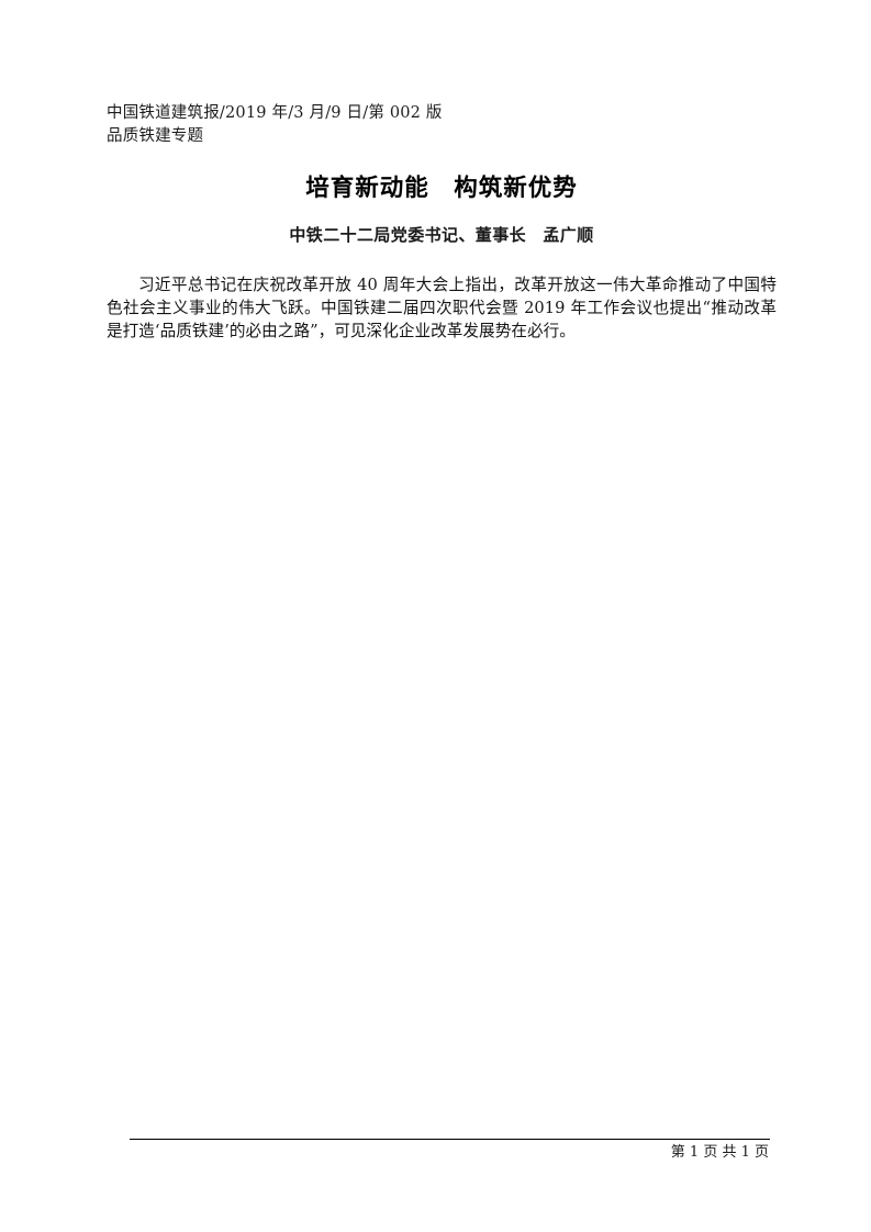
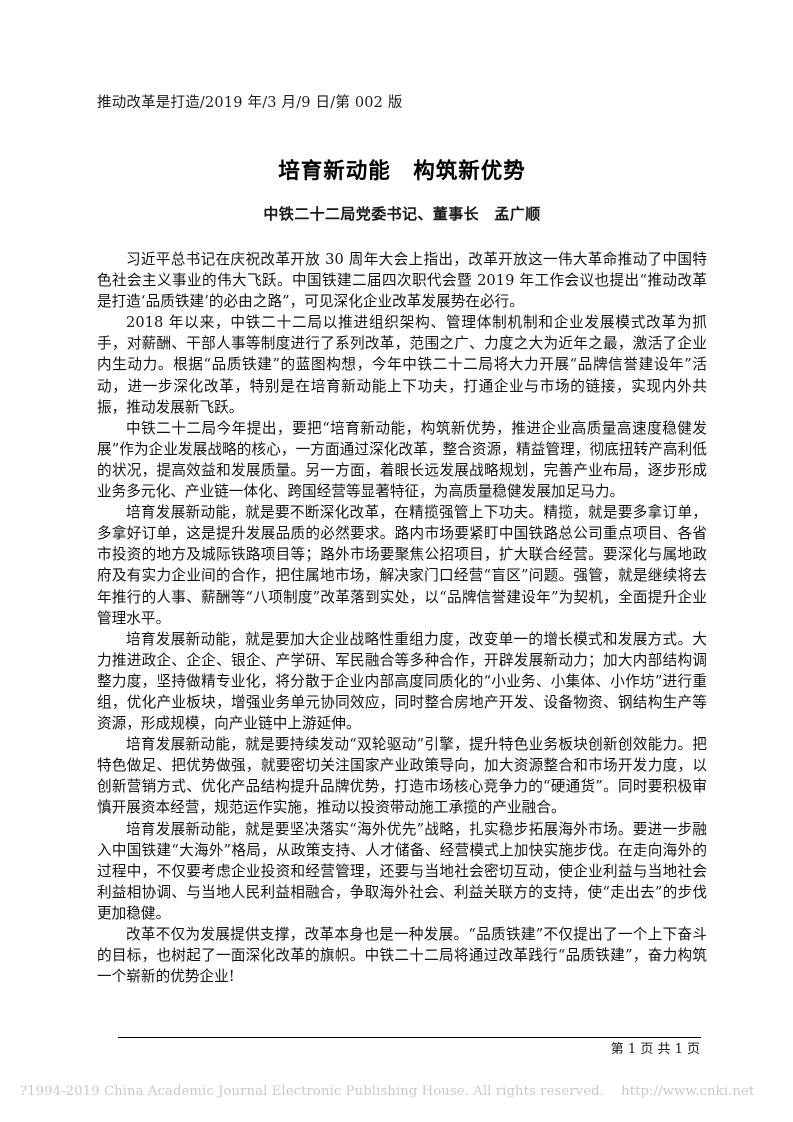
- 中国铁道建筑报/2019 年/3 月/9 日/第 002 版
+ 推动改革是打造/2019 年/3 月/9 日/第 002 版
- 品质铁建专题
  培育新动能 构筑新优势
  中铁二十二局党委书记、董事长 孟广顺
- 习近平总书记在庆祝改革开放 40 周年大会上指出，改革开放这一伟大革命推动了中国特色社会主义事业的伟大飞跃。中国铁建二届四次职代会暨 2019 年工作会议也提出“推动改革是打造‘品质铁建’的必由之路”，可见深化企业改革发展势在必行。
+ 习近平总书记在庆祝改革开放 30 周年大会上指出，改革开放这一伟大革命推动了中国特色社会主义事业的伟大飞跃。中国铁建二届四次职代会暨 2019 年工作会议也提出“推动改革是打造‘品质铁建’的必由之路”，可见深化企业改革发展势在必行。
+ 2018 年以来，中铁二十二局以推进组织架构、管理体制机制和企业发展模式改革为抓手，对薪酬、干部人事等制度进行了系列改革，范围之广、力度之大为近年之最，激活了企业内生动力。根据“品质铁建”的蓝图构想，今年中铁二十二局将大力开展“品牌信誉建设年”活动，进一步深化改革，特别是在培育新动能上下功夫，打通企业与市场的链接，实现内外共振，推动发展新飞跃。
+ 中铁二十二局今年提出，要把“培育新动能，构筑新优势，推进企业高质量高速度稳健发展”作为企业发展战略的核心，一方面通过深化改革，整合资源，精益管理，彻底扭转产高利低的状况，提高效益和发展质量。另一方面，着眼长远发展战略规划，完善产业布局，逐步形成业务多元化、产业链一体化、跨国经营等显著特征，为高质量稳健发展加足马力。
+ 培育发展新动能，就是要不断深化改革，在精揽强管上下功夫。精揽，就是要多拿订单，多拿好订单，这是提升发展品质的必然要求。路内市场要紧盯中国铁路总公司重点项目、各省市投资的地方及城际铁路项目等；路外市场要聚焦公招项目，扩大联合经营。要深化与属地政府及有实力企业间的合作，把住属地市场，解决家门口经营“盲区”问题。强管，就是继续将去年推行的人事、薪酬等“八项制度”改革落到实处，以“品牌信誉建设年”为契机，全面提升企业管理水平。
+ 培育发展新动能，就是要加大企业战略性重组力度，改变单一的增长模式和发展方式。大力推进政企、企企、银企、产学研、军民融合等多种合作，开辟发展新动力；加大内部结构调整力度，坚持做精专业化，将分散于企业内部高度同质化的“小业务、小集体、小作坊”进行重组，优化产业板块，增强业务单元协同效应，同时整合房地产开发、设备物资、钢结构生产等资源，形成规模，向产业链中上游延伸。
+ 培育发展新动能，就是要持续发动“双轮驱动”引擎，提升特色业务板块创新创效能力。把特色做足、把优势做强，就要密切关注国家产业政策导向，加大资源整合和市场开发力度，以创新营销方式、优化产品结构提升品牌优势，打造市场核心竞争力的“硬通货”。同时要积极审慎开展资本经营，规范运作实施，推动以投资带动施工承揽的产业融合。
+ 培育发展新动能，就是要坚决落实“海外优先”战略，扎实稳步拓展海外市场。要进一步融入中国铁建“大海外”格局，从政策支持、人才储备、经营模式上加快实施步伐。在走向海外的过程中，不仅要考虑企业投资和经营管理，还要与当地社会密切互动，使企业利益与当地社会利益相协调、与当地人民利益相融合，争取海外社会、利益关联方的支持，使“走出去”的步伐更加稳健。
+ 改革不仅为发展提供支撑，改革本身也是一种发展。“品质铁建”不仅提出了一个上下奋斗的目标，也树起了一面深化改革的旗帜。中铁二十二局将通过改革践行“品质铁建”，奋力构筑一个崭新的优势企业!
  第 1 页 共 1 页
+ ?1994-2019 China Academic Journal Electronic Publishing House. All rights reserved. http://www.cnki.net
